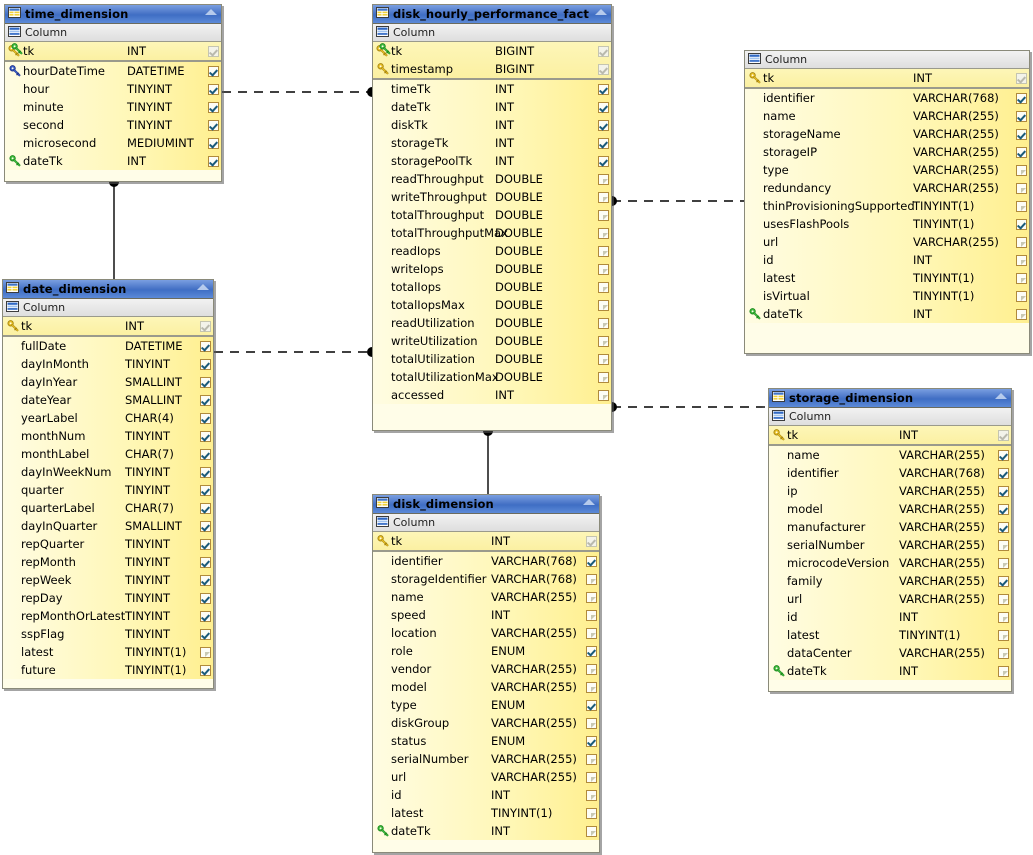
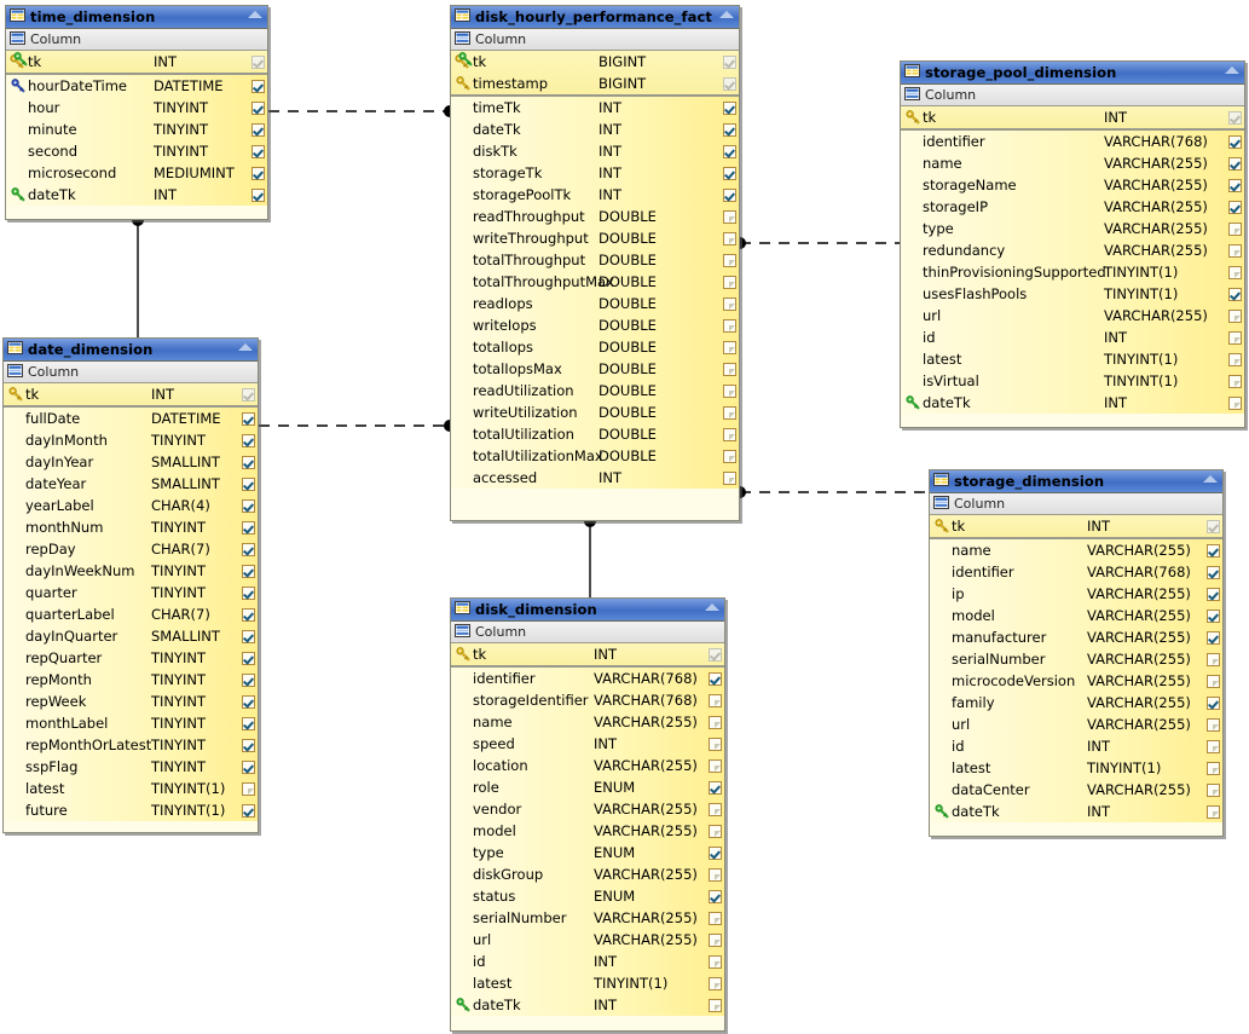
  time_dimension
  Column
  tk
  INT
  hourDateTime
  DATETIME
  hour
  TINYINT
  minute
  TINYINT
  second
  TINYINT
  microsecond
  MEDIUMINT
  dateTk
  INT
  date_dimension
  Column
  tk
  INT
  fullDate
  DATETIME
  dayInMonth
  TINYINT
  dayInYear
  SMALLINT
  dateYear
  SMALLINT
  yearLabel
  CHAR(4)
  monthNum
  TINYINT
- monthLabel
+ repDay
  CHAR(7)
  dayInWeekNum
  TINYINT
  quarter
  TINYINT
  quarterLabel
  CHAR(7)
  dayInQuarter
  SMALLINT
  repQuarter
  TINYINT
  repMonth
  TINYINT
  repWeek
  TINYINT
- repDay
+ monthLabel
  TINYINT
  repMonthOrLatest
  TINYINT
  sspFlag
  TINYINT
  latest
  TINYINT(1)
  future
  TINYINT(1)
  disk_hourly_performance_fact
  Column
  tk
  BIGINT
  timestamp
  BIGINT
  timeTk
  INT
  dateTk
  INT
  diskTk
  INT
  storageTk
  INT
  storagePoolTk
  INT
  readThroughput
  DOUBLE
  writeThroughput
  DOUBLE
  totalThroughput
  DOUBLE
  totalThroughputMax
  DOUBLE
  readIops
  DOUBLE
  writeIops
  DOUBLE
  totalIops
  DOUBLE
  totalIopsMax
  DOUBLE
  readUtilization
  DOUBLE
  writeUtilization
  DOUBLE
  totalUtilization
  DOUBLE
  totalUtilizationMax
  DOUBLE
  accessed
  INT
+ storage_pool_dimension
  Column
  tk
  INT
  identifier
  VARCHAR(768)
  name
  VARCHAR(255)
  storageName
  VARCHAR(255)
  storageIP
  VARCHAR(255)
  type
  VARCHAR(255)
  redundancy
  VARCHAR(255)
  thinProvisioningSupported
  TINYINT(1)
  usesFlashPools
  TINYINT(1)
  url
  VARCHAR(255)
  id
  INT
  latest
  TINYINT(1)
  isVirtual
  TINYINT(1)
  dateTk
  INT
  storage_dimension
  Column
  tk
  INT
  name
  VARCHAR(255)
  identifier
  VARCHAR(768)
  ip
  VARCHAR(255)
  model
  VARCHAR(255)
  manufacturer
  VARCHAR(255)
  serialNumber
  VARCHAR(255)
  microcodeVersion
  VARCHAR(255)
  family
  VARCHAR(255)
  url
  VARCHAR(255)
  id
  INT
  latest
  TINYINT(1)
  dataCenter
  VARCHAR(255)
  dateTk
  INT
  disk_dimension
  Column
  tk
  INT
  identifier
  VARCHAR(768)
  storageIdentifier
  VARCHAR(768)
  name
  VARCHAR(255)
  speed
  INT
  location
  VARCHAR(255)
  role
  ENUM
  vendor
  VARCHAR(255)
  model
  VARCHAR(255)
  type
  ENUM
  diskGroup
  VARCHAR(255)
  status
  ENUM
  serialNumber
  VARCHAR(255)
  url
  VARCHAR(255)
  id
  INT
  latest
  TINYINT(1)
  dateTk
  INT
